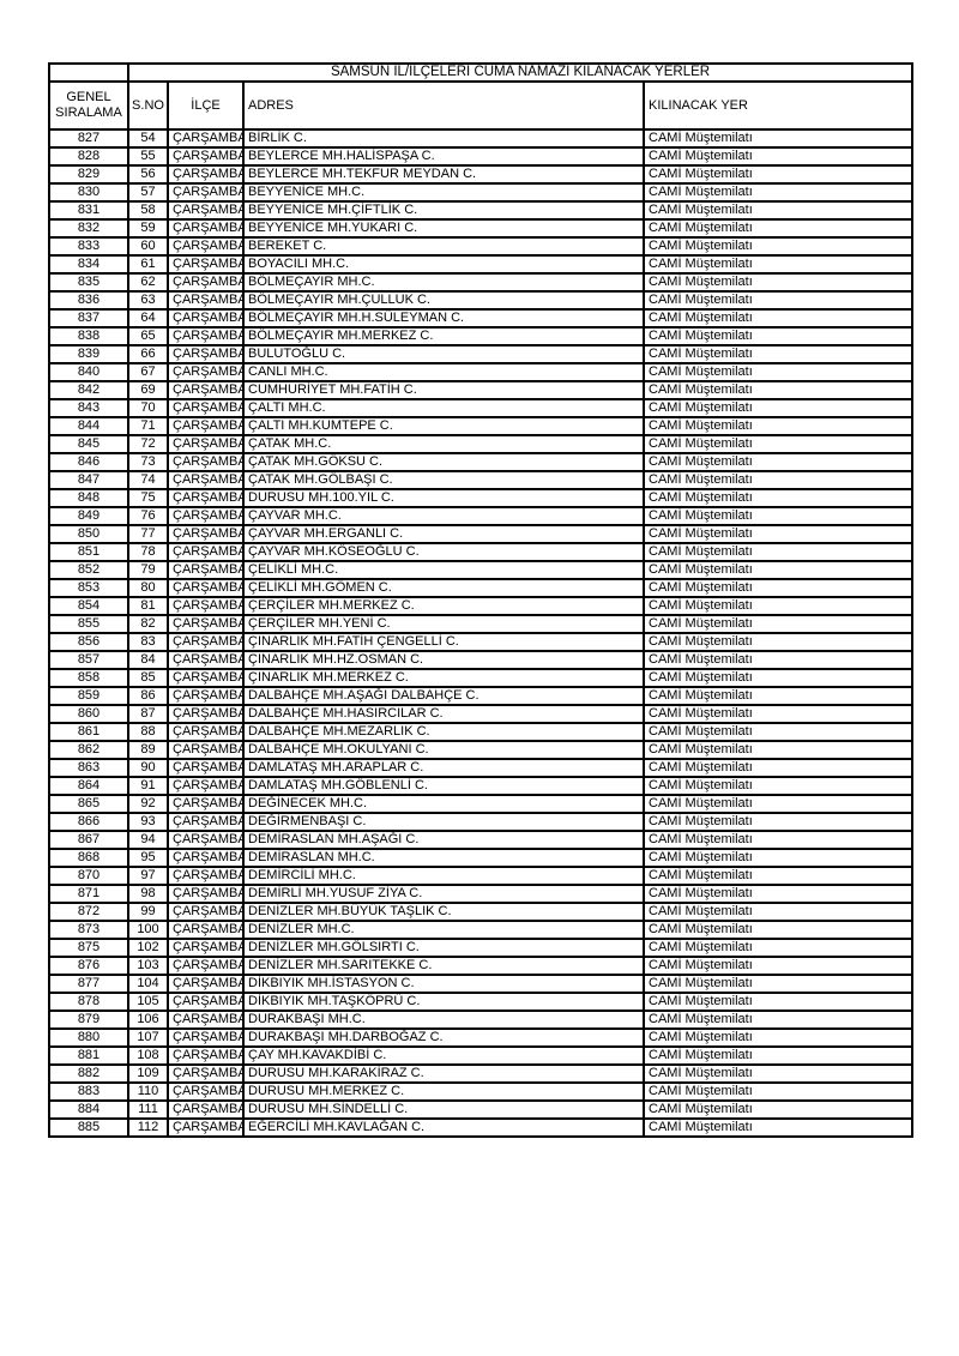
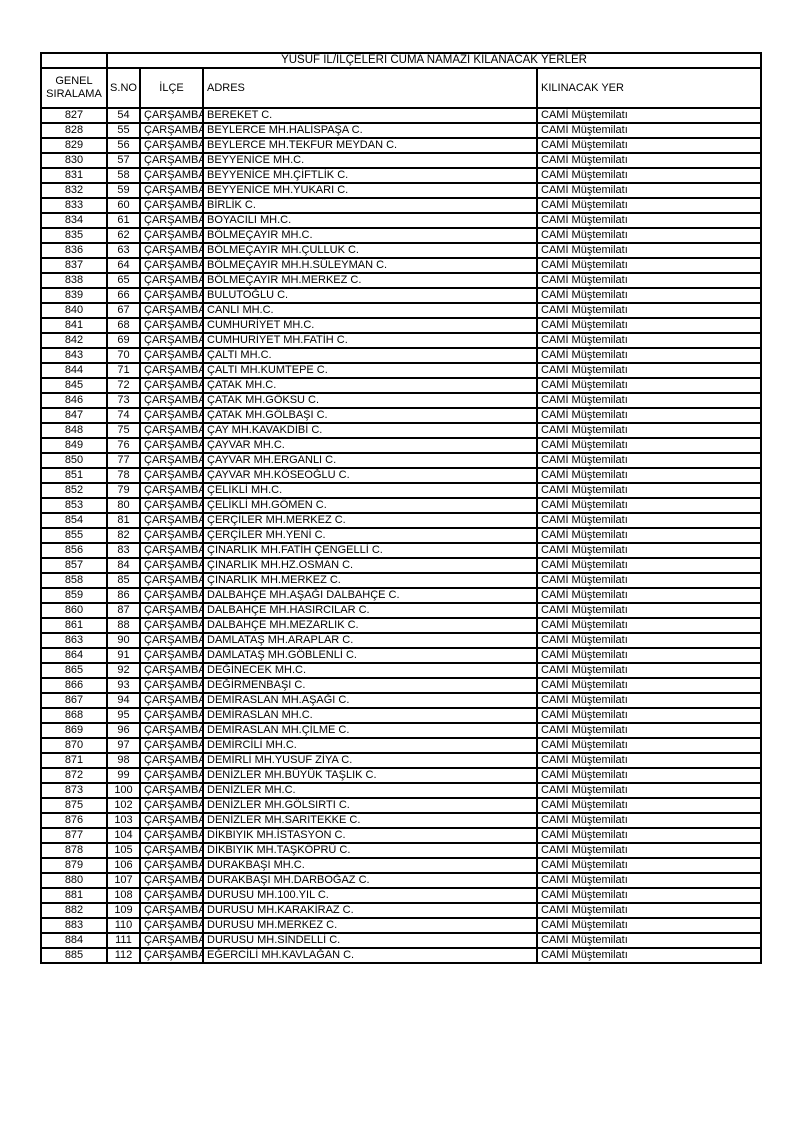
- 	SAMSUN İL/İLÇELERİ CUMA NAMAZI KILANACAK YERLER
+ 	YUSUF İL/İLÇELERİ CUMA NAMAZI KILANACAK YERLER
  GENEL SIRALAMA	S.NO	İLÇE	ADRES	KILINACAK YER
- 827	54	ÇARŞAMBA	BİRLİK C.	CAMİ Müştemilatı
+ 827	54	ÇARŞAMBA	BEREKET C.	CAMİ Müştemilatı
  828	55	ÇARŞAMBA	BEYLERCE MH.HALİSPAŞA C.	CAMİ Müştemilatı
  829	56	ÇARŞAMBA	BEYLERCE MH.TEKFUR MEYDAN C.	CAMİ Müştemilatı
  830	57	ÇARŞAMBA	BEYYENİCE MH.C.	CAMİ Müştemilatı
  831	58	ÇARŞAMBA	BEYYENİCE MH.ÇİFTLİK C.	CAMİ Müştemilatı
  832	59	ÇARŞAMBA	BEYYENİCE MH.YUKARI C.	CAMİ Müştemilatı
- 833	60	ÇARŞAMBA	BEREKET C.	CAMİ Müştemilatı
+ 833	60	ÇARŞAMBA	BİRLİK C.	CAMİ Müştemilatı
  834	61	ÇARŞAMBA	BOYACILI MH.C.	CAMİ Müştemilatı
  835	62	ÇARŞAMBA	BÖLMEÇAYIR MH.C.	CAMİ Müştemilatı
  836	63	ÇARŞAMBA	BÖLMEÇAYIR MH.ÇULLUK C.	CAMİ Müştemilatı
  837	64	ÇARŞAMBA	BÖLMEÇAYIR MH.H.SÜLEYMAN C.	CAMİ Müştemilatı
  838	65	ÇARŞAMBA	BÖLMEÇAYIR MH.MERKEZ C.	CAMİ Müştemilatı
  839	66	ÇARŞAMBA	BULUTOĞLU C.	CAMİ Müştemilatı
  840	67	ÇARŞAMBA	CANLI MH.C.	CAMİ Müştemilatı
+ 841	68	ÇARŞAMBA	CUMHURİYET MH.C.	CAMİ Müştemilatı
  842	69	ÇARŞAMBA	CUMHURİYET MH.FATİH C.	CAMİ Müştemilatı
  843	70	ÇARŞAMBA	ÇALTI MH.C.	CAMİ Müştemilatı
  844	71	ÇARŞAMBA	ÇALTI MH.KUMTEPE C.	CAMİ Müştemilatı
  845	72	ÇARŞAMBA	ÇATAK MH.C.	CAMİ Müştemilatı
  846	73	ÇARŞAMBA	ÇATAK MH.GÖKSU C.	CAMİ Müştemilatı
  847	74	ÇARŞAMBA	ÇATAK MH.GÖLBAŞI C.	CAMİ Müştemilatı
- 848	75	ÇARŞAMBA	DURUSU MH.100.YIL C.	CAMİ Müştemilatı
+ 848	75	ÇARŞAMBA	ÇAY MH.KAVAKDİBİ C.	CAMİ Müştemilatı
  849	76	ÇARŞAMBA	ÇAYVAR MH.C.	CAMİ Müştemilatı
  850	77	ÇARŞAMBA	ÇAYVAR MH.ERGANLI C.	CAMİ Müştemilatı
  851	78	ÇARŞAMBA	ÇAYVAR MH.KÖSEOĞLU C.	CAMİ Müştemilatı
  852	79	ÇARŞAMBA	ÇELİKLİ MH.C.	CAMİ Müştemilatı
  853	80	ÇARŞAMBA	ÇELİKLİ MH.GÖMEN C.	CAMİ Müştemilatı
  854	81	ÇARŞAMBA	ÇERÇİLER MH.MERKEZ C.	CAMİ Müştemilatı
  855	82	ÇARŞAMBA	ÇERÇİLER MH.YENİ C.	CAMİ Müştemilatı
  856	83	ÇARŞAMBA	ÇINARLIK MH.FATİH ÇENGELLİ C.	CAMİ Müştemilatı
  857	84	ÇARŞAMBA	ÇINARLIK MH.HZ.OSMAN C.	CAMİ Müştemilatı
  858	85	ÇARŞAMBA	ÇINARLIK MH.MERKEZ C.	CAMİ Müştemilatı
  859	86	ÇARŞAMBA	DALBAHÇE MH.AŞAĞI DALBAHÇE C.	CAMİ Müştemilatı
  860	87	ÇARŞAMBA	DALBAHÇE MH.HASIRCILAR C.	CAMİ Müştemilatı
  861	88	ÇARŞAMBA	DALBAHÇE MH.MEZARLIK C.	CAMİ Müştemilatı
- 862	89	ÇARŞAMBA	DALBAHÇE MH.OKULYANI C.	CAMİ Müştemilatı
  863	90	ÇARŞAMBA	DAMLATAŞ MH.ARAPLAR C.	CAMİ Müştemilatı
  864	91	ÇARŞAMBA	DAMLATAŞ MH.GÖBLENLİ C.	CAMİ Müştemilatı
  865	92	ÇARŞAMBA	DEĞİNECEK MH.C.	CAMİ Müştemilatı
  866	93	ÇARŞAMBA	DEĞİRMENBAŞI C.	CAMİ Müştemilatı
  867	94	ÇARŞAMBA	DEMİRASLAN MH.AŞAĞI C.	CAMİ Müştemilatı
  868	95	ÇARŞAMBA	DEMİRASLAN MH.C.	CAMİ Müştemilatı
+ 869	96	ÇARŞAMBA	DEMİRASLAN MH.ÇİLME C.	CAMİ Müştemilatı
  870	97	ÇARŞAMBA	DEMİRCİLİ MH.C.	CAMİ Müştemilatı
  871	98	ÇARŞAMBA	DEMİRLİ MH.YUSUF ZİYA C.	CAMİ Müştemilatı
  872	99	ÇARŞAMBA	DENİZLER MH.BÜYÜK TAŞLIK C.	CAMİ Müştemilatı
  873	100	ÇARŞAMBA	DENİZLER MH.C.	CAMİ Müştemilatı
  875	102	ÇARŞAMBA	DENİZLER MH.GÖLSIRTI C.	CAMİ Müştemilatı
  876	103	ÇARŞAMBA	DENİZLER MH.SARITEKKE C.	CAMİ Müştemilatı
  877	104	ÇARŞAMBA	DİKBIYIK MH.İSTASYON C.	CAMİ Müştemilatı
  878	105	ÇARŞAMBA	DİKBIYIK MH.TAŞKÖPRÜ C.	CAMİ Müştemilatı
  879	106	ÇARŞAMBA	DURAKBAŞI MH.C.	CAMİ Müştemilatı
  880	107	ÇARŞAMBA	DURAKBAŞI MH.DARBOĞAZ C.	CAMİ Müştemilatı
- 881	108	ÇARŞAMBA	ÇAY MH.KAVAKDİBİ C.	CAMİ Müştemilatı
+ 881	108	ÇARŞAMBA	DURUSU MH.100.YIL C.	CAMİ Müştemilatı
  882	109	ÇARŞAMBA	DURUSU MH.KARAKİRAZ C.	CAMİ Müştemilatı
  883	110	ÇARŞAMBA	DURUSU MH.MERKEZ C.	CAMİ Müştemilatı
  884	111	ÇARŞAMBA	DURUSU MH.SİNDELLİ C.	CAMİ Müştemilatı
  885	112	ÇARŞAMBA	EĞERCİLİ MH.KAVLAĞAN C.	CAMİ Müştemilatı
